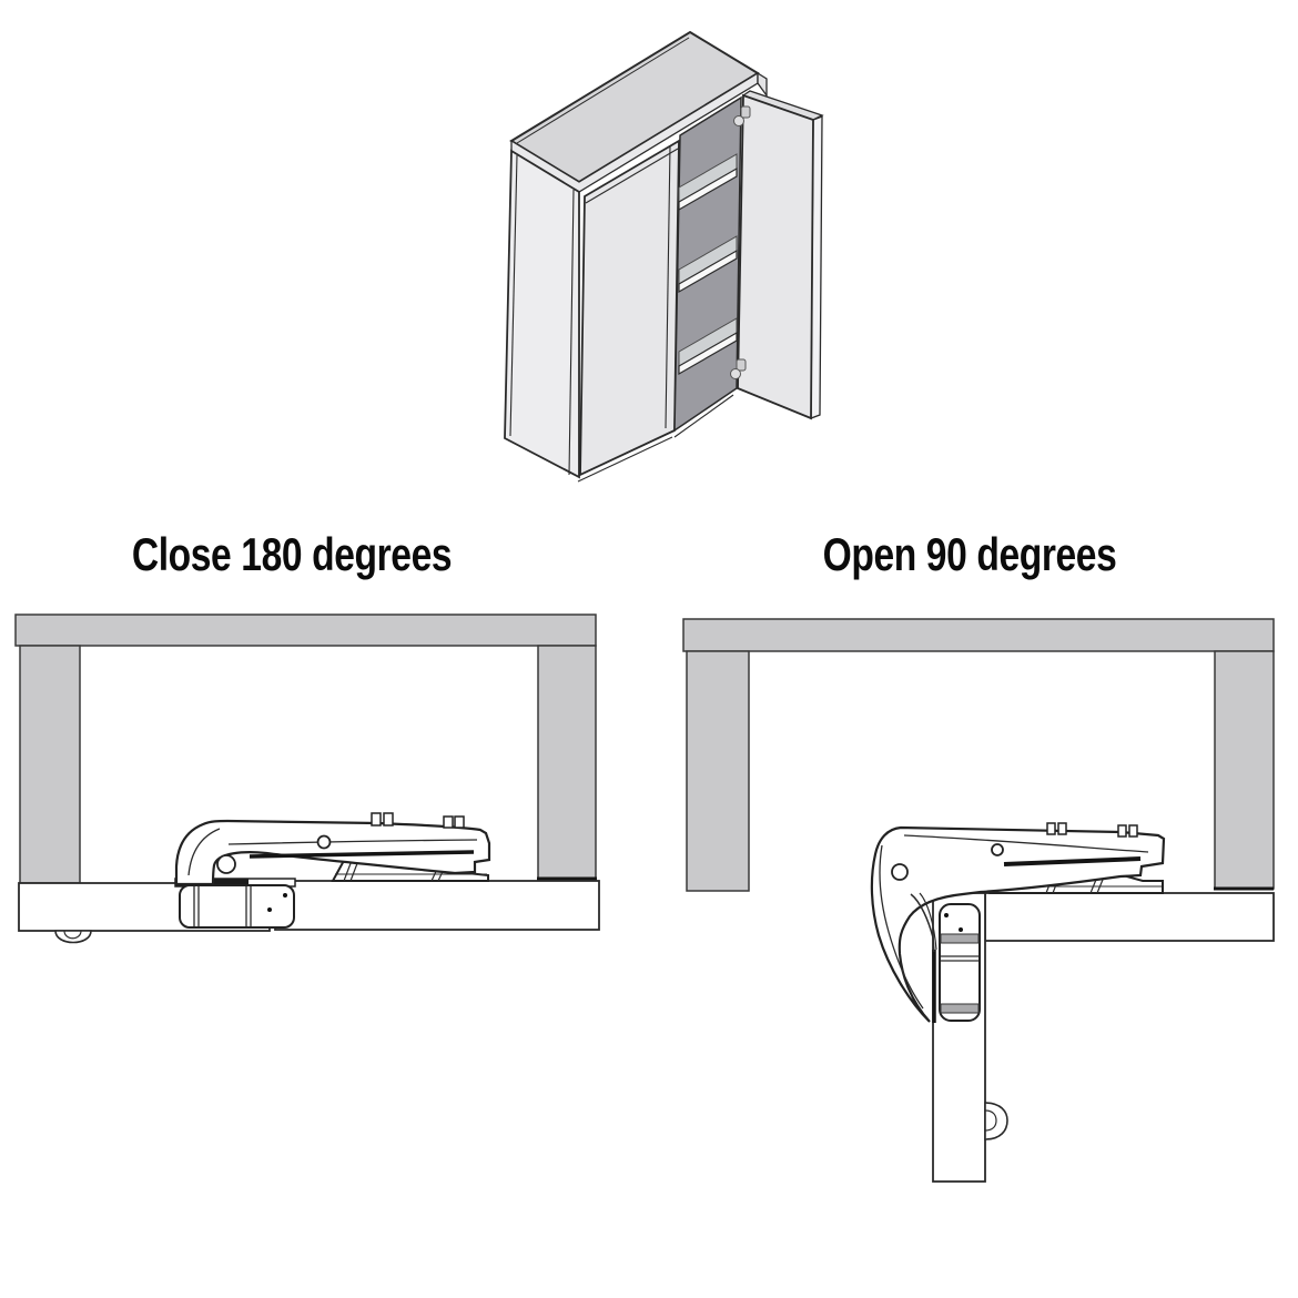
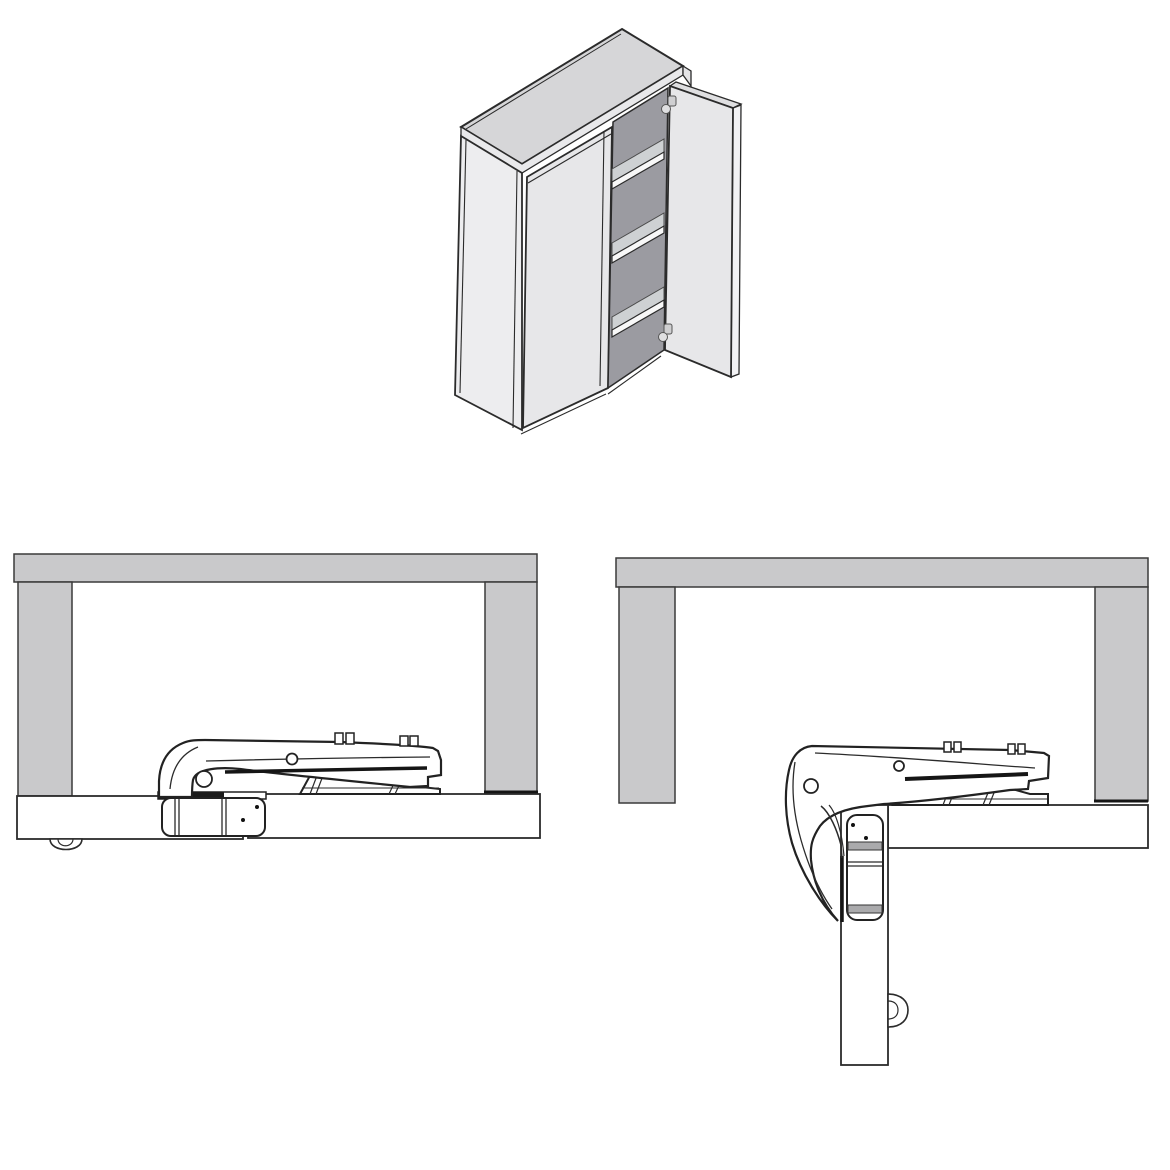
- Close 180 degrees
- Open 90 degrees
